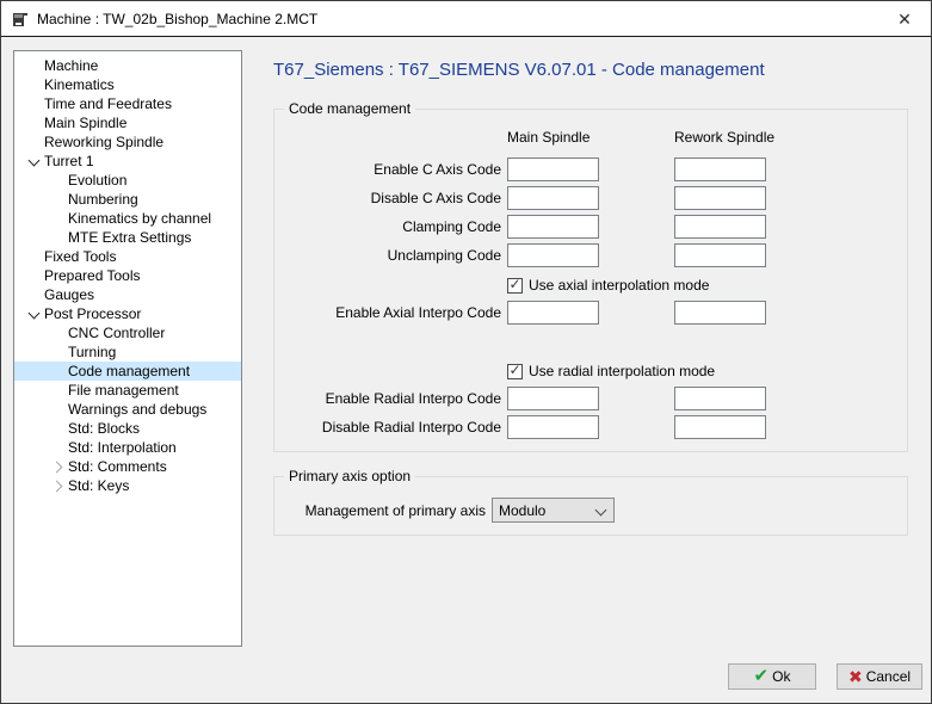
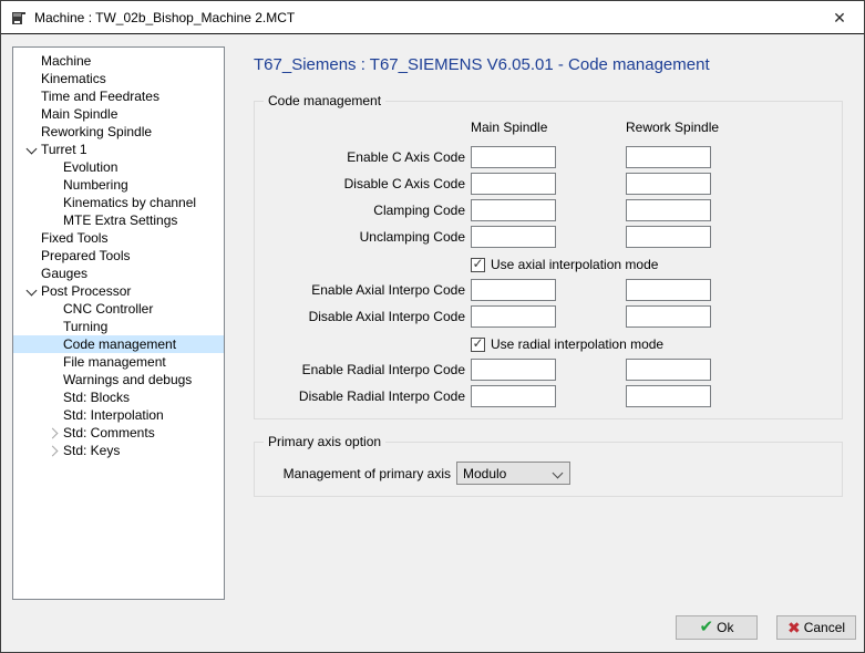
  Machine : TW_02b_Bishop_Machine 2.MCT
  ✕
  Machine
  Kinematics
  Time and Feedrates
  Main Spindle
  Reworking Spindle
  Turret 1
  Evolution
  Numbering
  Kinematics by channel
  MTE Extra Settings
  Fixed Tools
  Prepared Tools
  Gauges
  Post Processor
  CNC Controller
  Turning
  Code management
  File management
  Warnings and debugs
  Std: Blocks
  Std: Interpolation
  Std: Comments
  Std: Keys
- T67_Siemens : T67_SIEMENS V6.07.01 - Code management
+ T67_Siemens : T67_SIEMENS V6.05.01 - Code management
  Code management
  Main Spindle
  Rework Spindle
  Enable C Axis Code
  Disable C Axis Code
  Clamping Code
  Unclamping Code
  ✓
  Use axial interpolation mode
  Enable Axial Interpo Code
+ Disable Axial Interpo Code
  ✓
  Use radial interpolation mode
  Enable Radial Interpo Code
  Disable Radial Interpo Code
  Primary axis option
  Management of primary axis
  Modulo
  ✔
  Ok
  ✖
  Cancel
